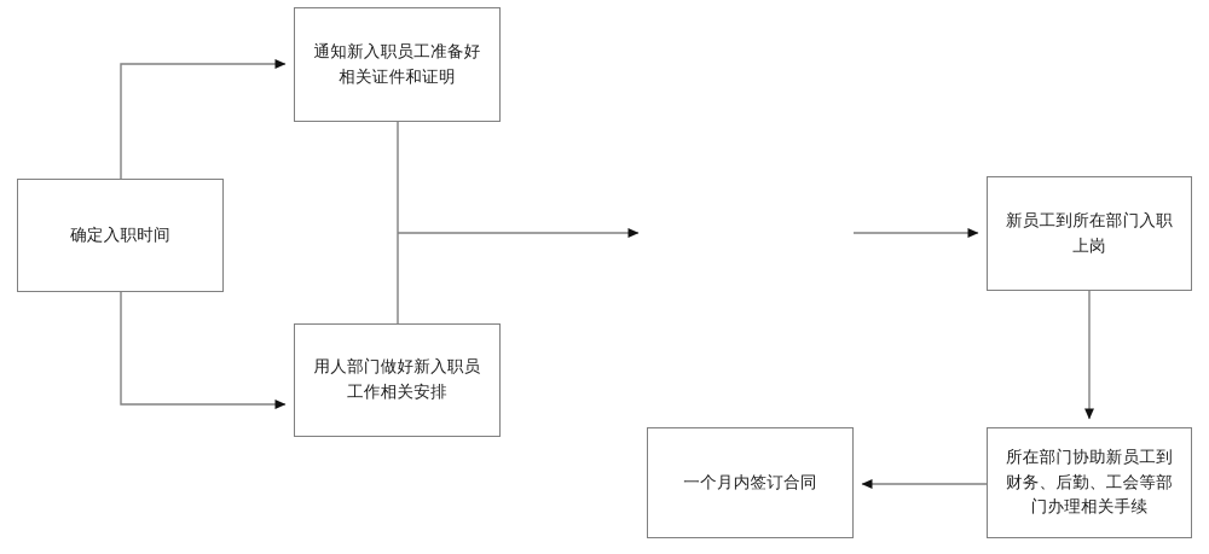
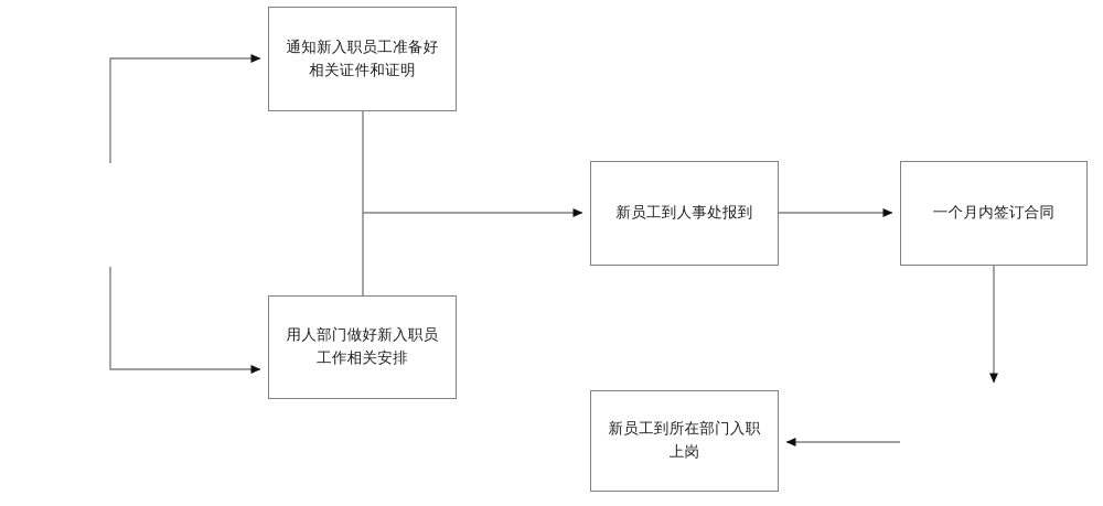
- 确定入职时间
  通知新入职员工准备好相关证件和证明
  用人部门做好新入职员工作相关安排
+ 新员工到人事处报到
- 新员工到所在部门入职上岗
+ 一个月内签订合同
- 所在部门协助新员工到财务、后勤、工会等部门办理相关手续
- 一个月内签订合同
+ 新员工到所在部门入职上岗
